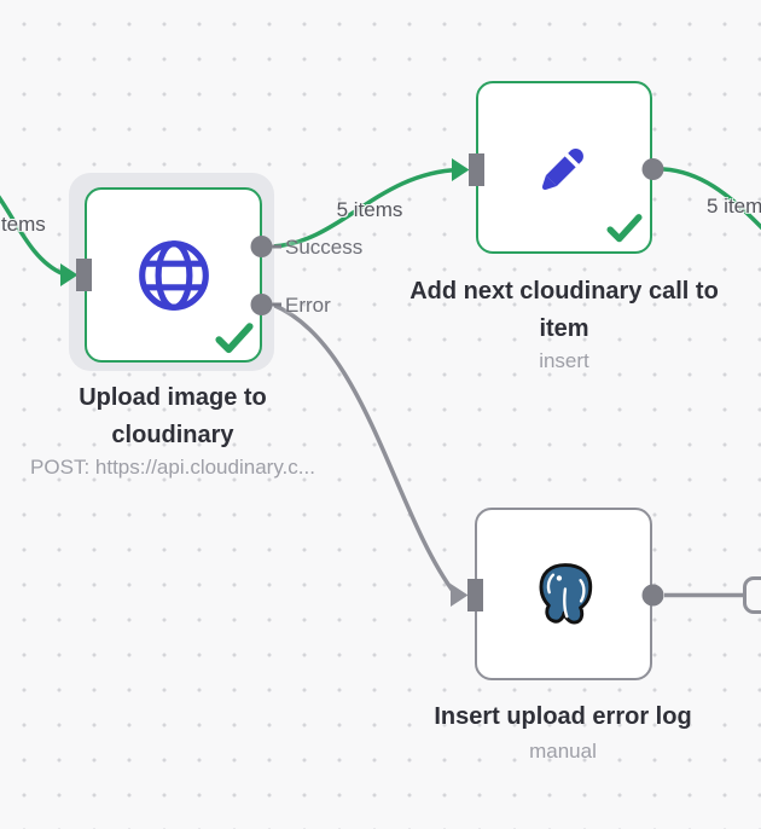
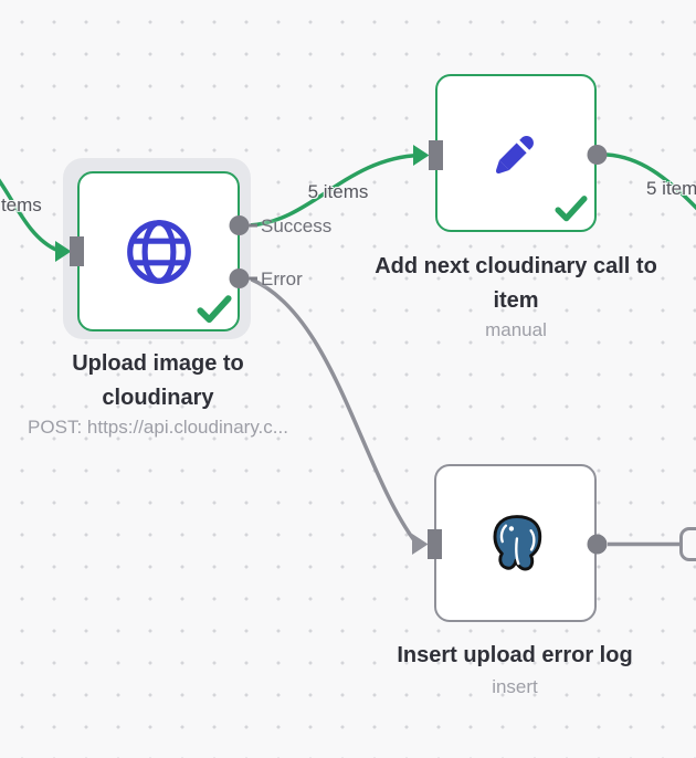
  Upload image to cloudinary
  POST: https://api.cloudinary.c...
  Add next cloudinary call to item
- insert
+ manual
  Insert upload error log
- manual
+ insert
  5 items
  5 item
  Success
  Error
